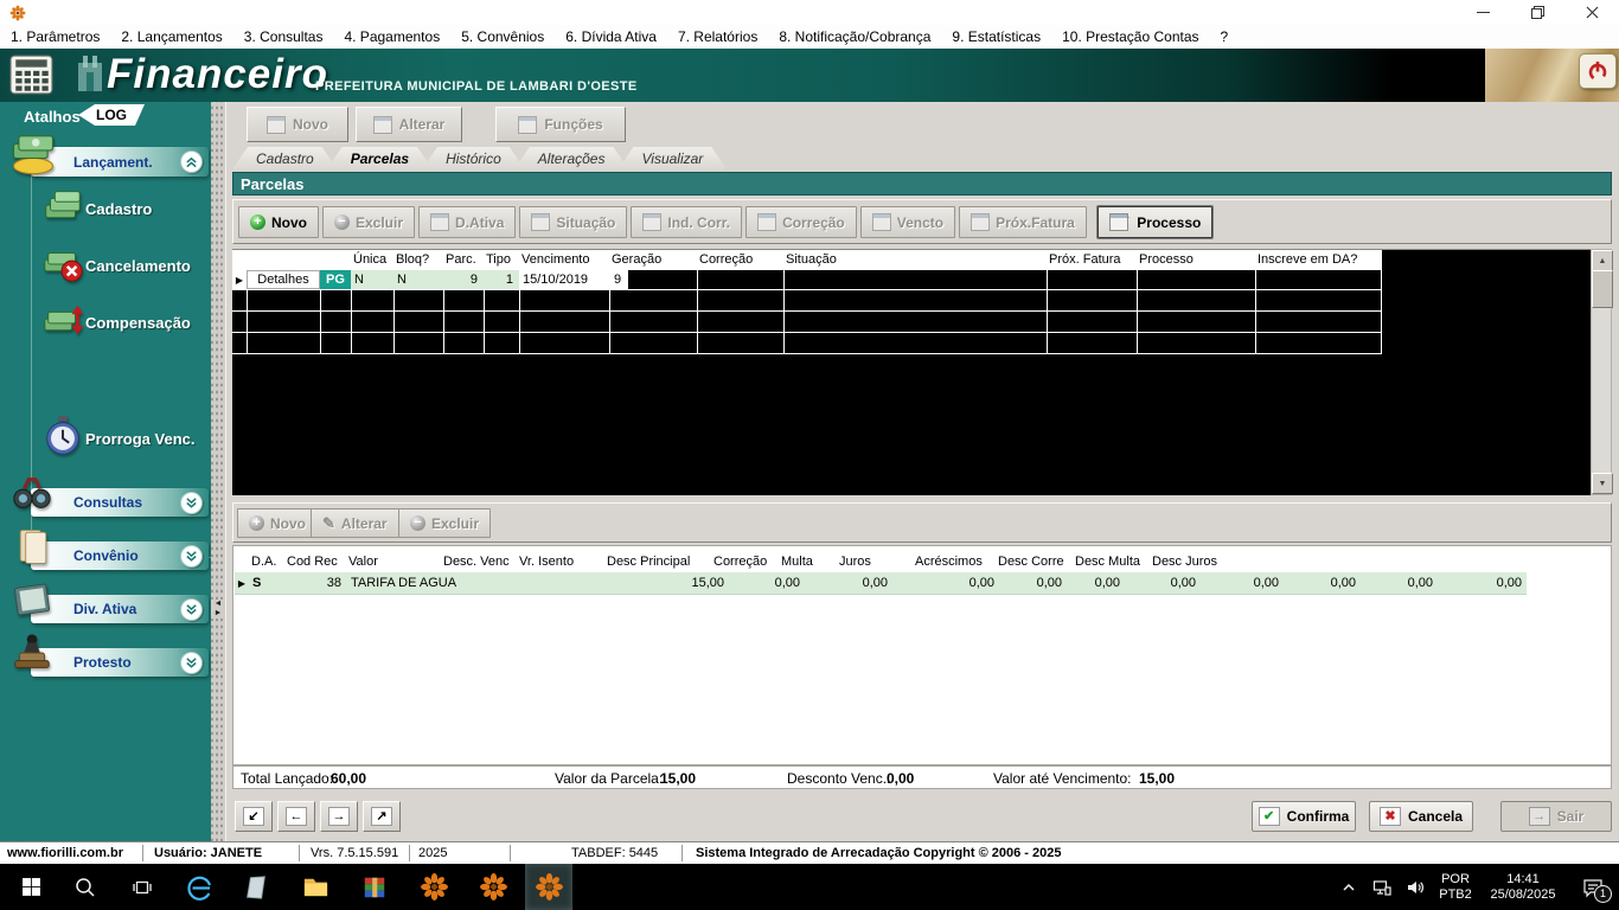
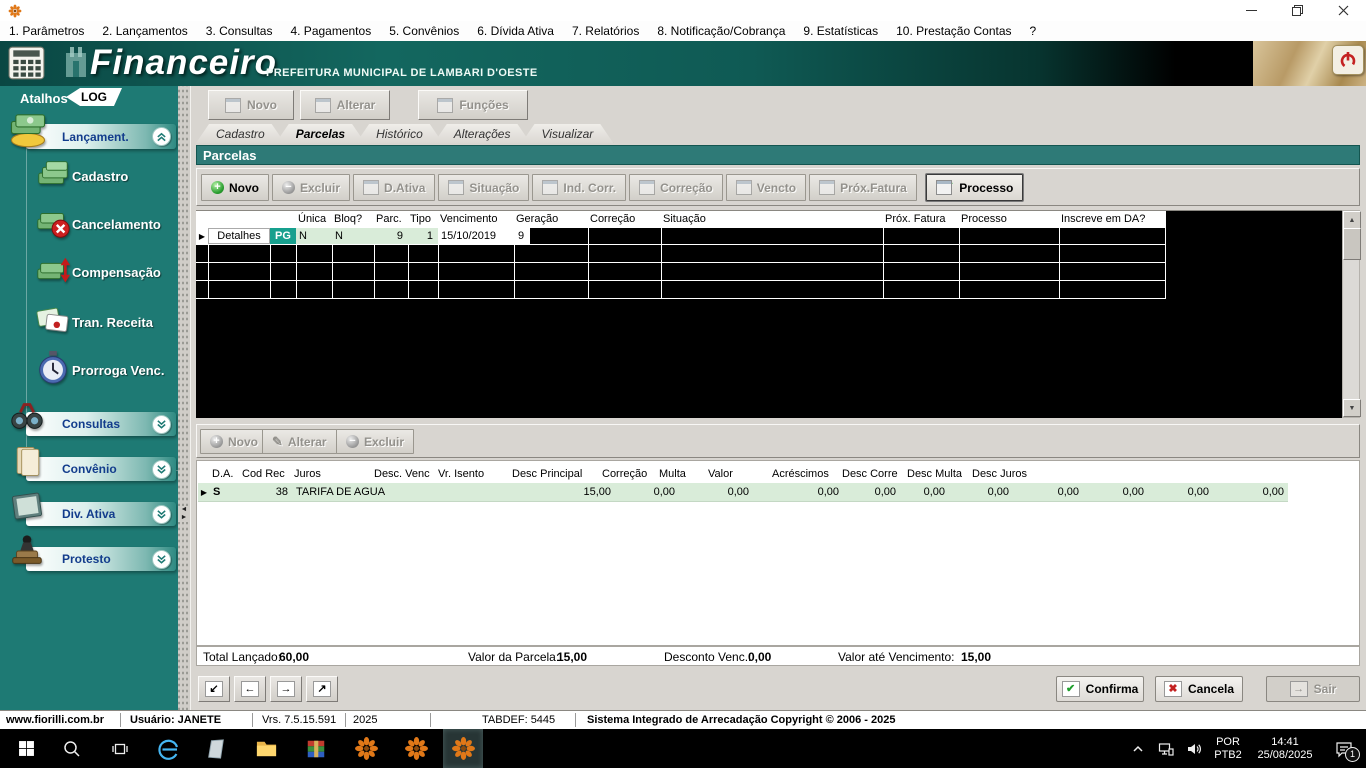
  1. Parâmetros
  2. Lançamentos
  3. Consultas
  4. Pagamentos
  5. Convênios
  6. Dívida Ativa
  7. Relatórios
  8. Notificação/Cobrança
  9. Estatísticas
  10. Prestação Contas
  ?
  Financeiro
  PREFEITURA MUNICIPAL DE LAMBARI D'OESTE
  Atalhos
  LOG
  Lançament.
  Cadastro
  Cancelamento
  Compensação
+ Tran. Receita
  Prorroga Venc.
  Consultas
  Convênio
  Div. Ativa
  Protesto
  Novo
  Alterar
  Funções
  Cadastro
  Parcelas
  Histórico
  Alterações
  Visualizar
  Parcelas
  +
  Novo
  −
  Excluir
  D.Ativa
  Situação
  Ind. Corr.
  Correção
  Vencto
  Próx.Fatura
  Processo
  Única
  Bloq?
  Parc.
  Tipo
  Vencimento
  Geração
  Correção
  Situação
  Próx. Fatura
  Processo
  Inscreve em DA?
  ▶
  Detalhes
  PG
  N
  N
  9
  1
  15/10/2019
  9
  +
  Novo
  ✎
  Alterar
  −
  Excluir
  D.A.
  Cod Rec
- Valor
+ Juros
  Desc. Venc
  Vr. Isento
  Desc Principal
  Correção
  Multa
- Juros
+ Valor
  Acréscimos
  Desc Corre
  Desc Multa
  Desc Juros
  ▶
  S
  38
  TARIFA DE AGUA
  15,00
  0,00
  0,00
  0,00
  0,00
  0,00
  0,00
  0,00
  0,00
  0,00
  0,00
  Total Lançado:
  60,00
  Valor da Parcela:
  15,00
  Desconto Venc.:
  0,00
  Valor até Vencimento:
  15,00
  ↙
  ←
  →
  ↗
  ✔
  Confirma
  ✖
  Cancela
  →
  Sair
  www.fiorilli.com.br
  Usuário: JANETE
  Vrs. 7.5.15.591
  2025
  TABDEF: 5445
  Sistema Integrado de Arrecadação Copyright © 2006 - 2025
  POR
  PTB2
  14:41
  25/08/2025
  1
